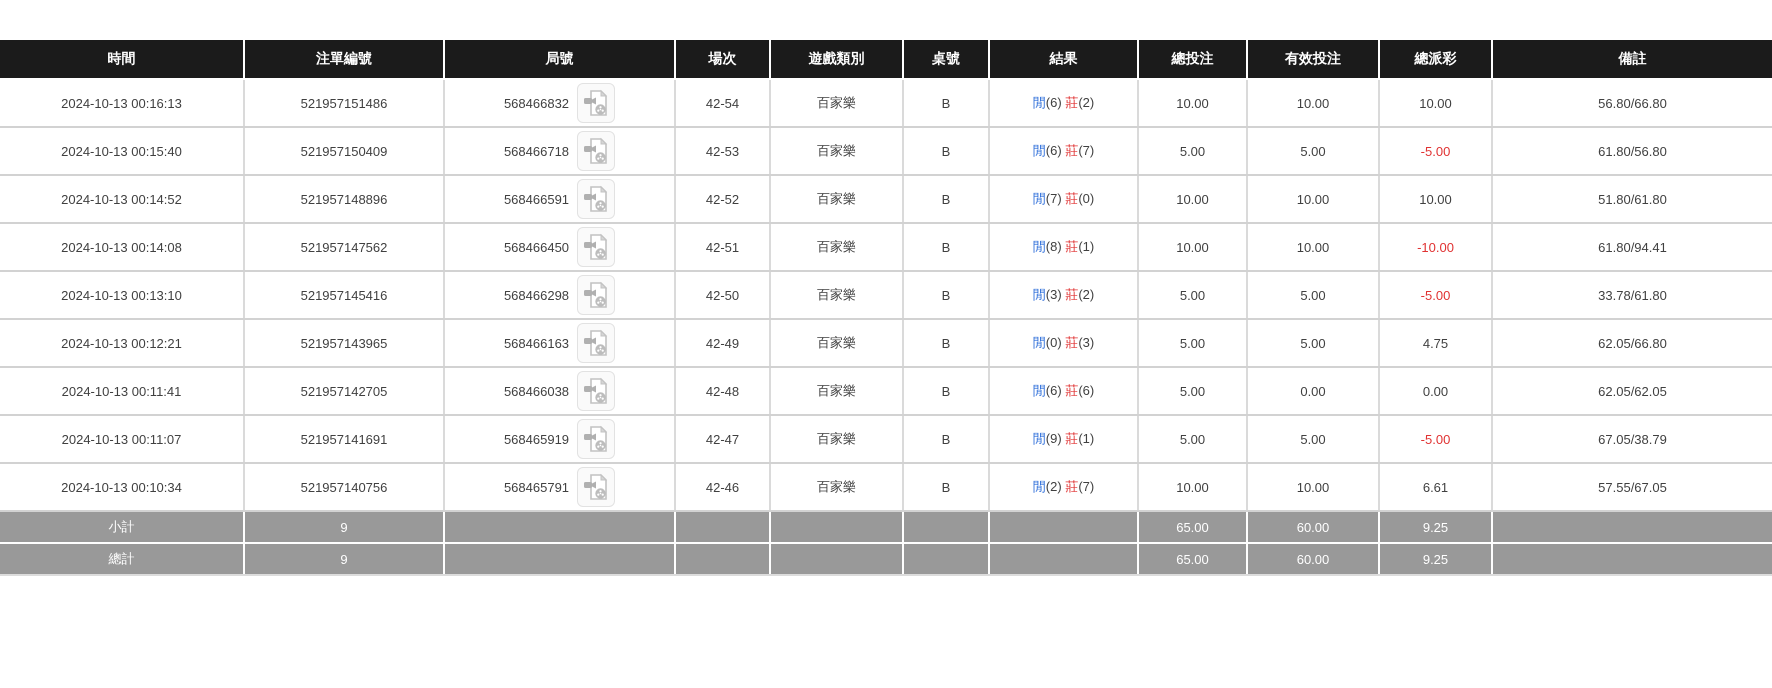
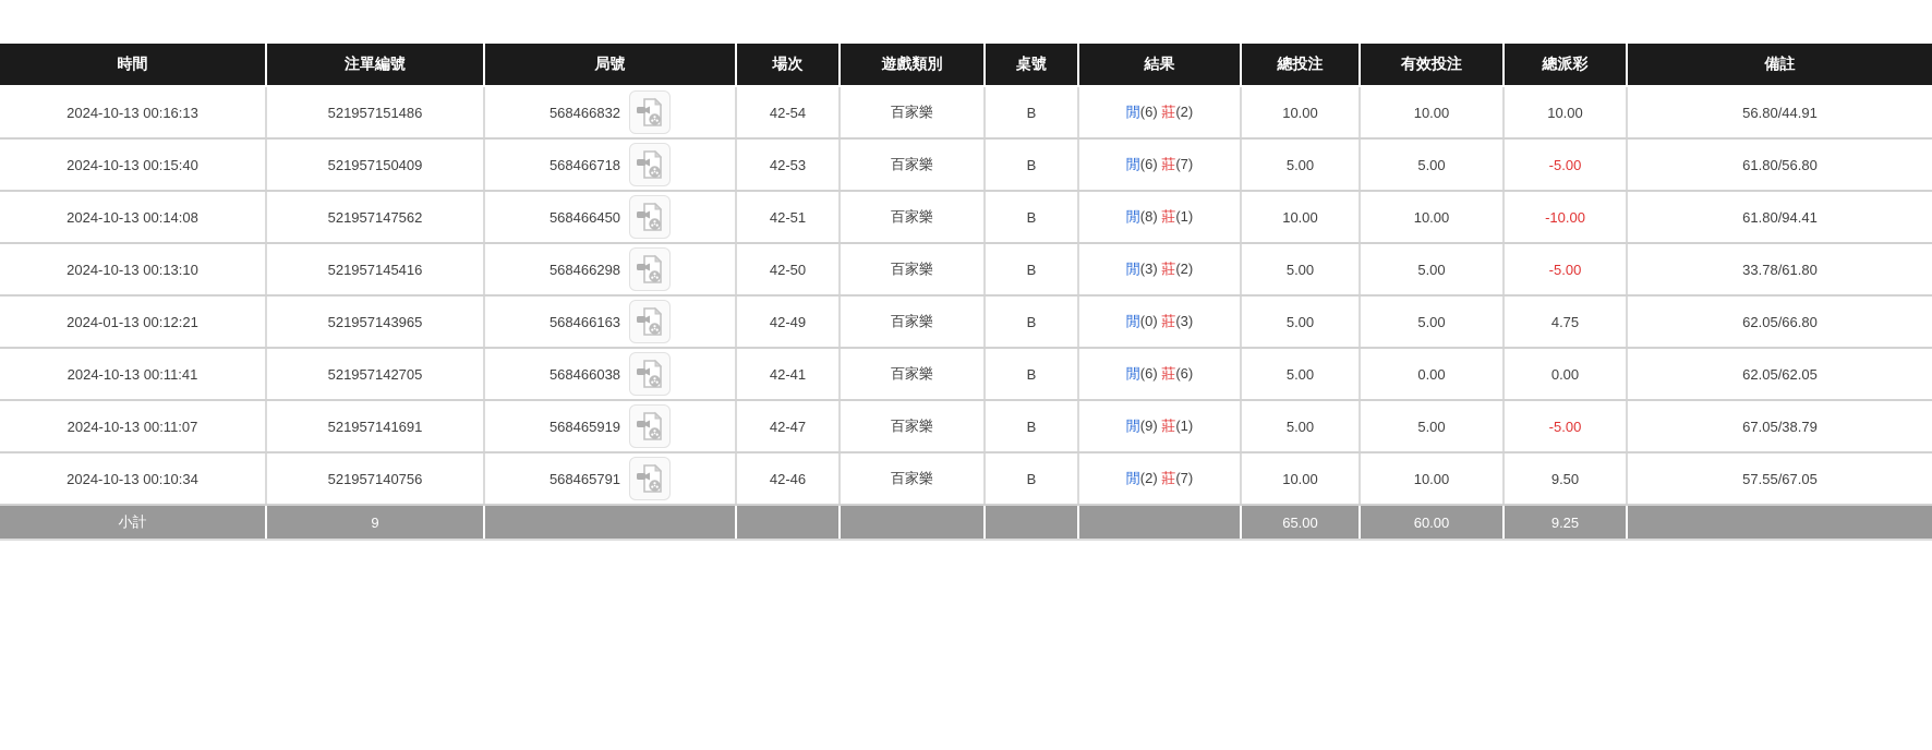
  時間	注單編號	局號	場次	遊戲類別	桌號	結果	總投注	有效投注	總派彩	備註
- 2024-10-13 00:16:13	521957151486	568466832	42-54	百家樂	B	閒(6) 莊(2)	10.00	10.00	10.00	56.80/66.80
+ 2024-10-13 00:16:13	521957151486	568466832	42-54	百家樂	B	閒(6) 莊(2)	10.00	10.00	10.00	56.80/44.91
  2024-10-13 00:15:40	521957150409	568466718	42-53	百家樂	B	閒(6) 莊(7)	5.00	5.00	-5.00	61.80/56.80
- 2024-10-13 00:14:52	521957148896	568466591	42-52	百家樂	B	閒(7) 莊(0)	10.00	10.00	10.00	51.80/61.80
  2024-10-13 00:14:08	521957147562	568466450	42-51	百家樂	B	閒(8) 莊(1)	10.00	10.00	-10.00	61.80/94.41
  2024-10-13 00:13:10	521957145416	568466298	42-50	百家樂	B	閒(3) 莊(2)	5.00	5.00	-5.00	33.78/61.80
- 2024-10-13 00:12:21	521957143965	568466163	42-49	百家樂	B	閒(0) 莊(3)	5.00	5.00	4.75	62.05/66.80
+ 2024-01-13 00:12:21	521957143965	568466163	42-49	百家樂	B	閒(0) 莊(3)	5.00	5.00	4.75	62.05/66.80
- 2024-10-13 00:11:41	521957142705	568466038	42-48	百家樂	B	閒(6) 莊(6)	5.00	0.00	0.00	62.05/62.05
+ 2024-10-13 00:11:41	521957142705	568466038	42-41	百家樂	B	閒(6) 莊(6)	5.00	0.00	0.00	62.05/62.05
  2024-10-13 00:11:07	521957141691	568465919	42-47	百家樂	B	閒(9) 莊(1)	5.00	5.00	-5.00	67.05/38.79
- 2024-10-13 00:10:34	521957140756	568465791	42-46	百家樂	B	閒(2) 莊(7)	10.00	10.00	6.61	57.55/67.05
+ 2024-10-13 00:10:34	521957140756	568465791	42-46	百家樂	B	閒(2) 莊(7)	10.00	10.00	9.50	57.55/67.05
  小計	9						65.00	60.00	9.25
- 總計	9						65.00	60.00	9.25
